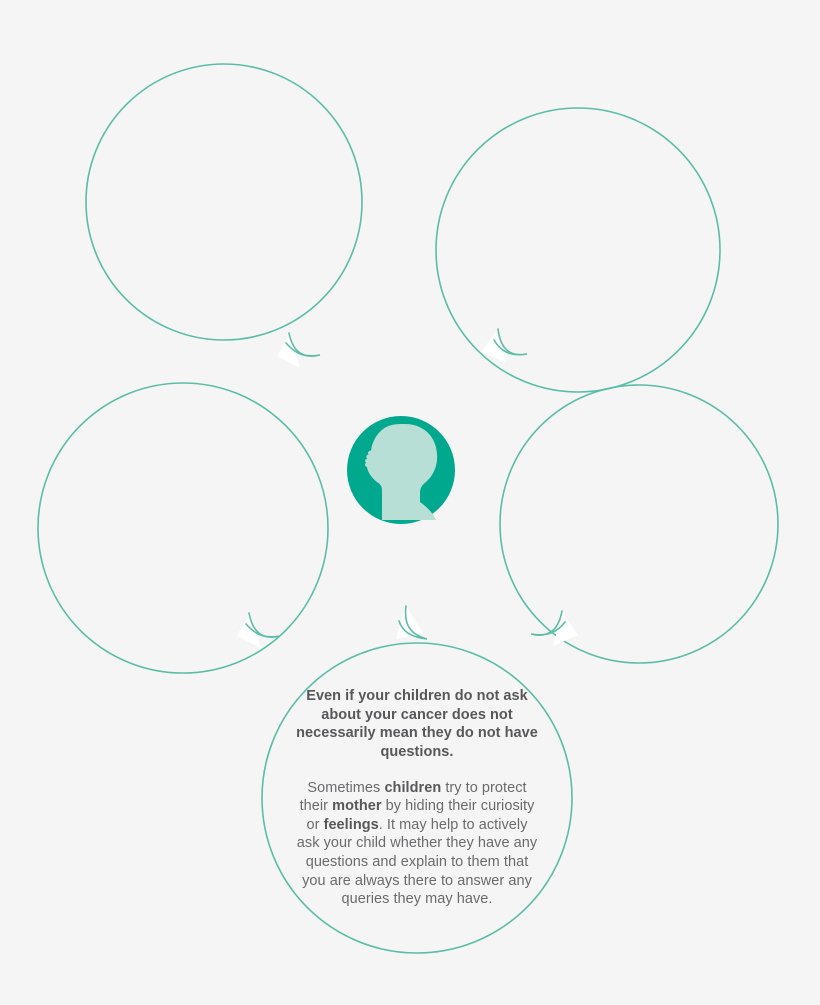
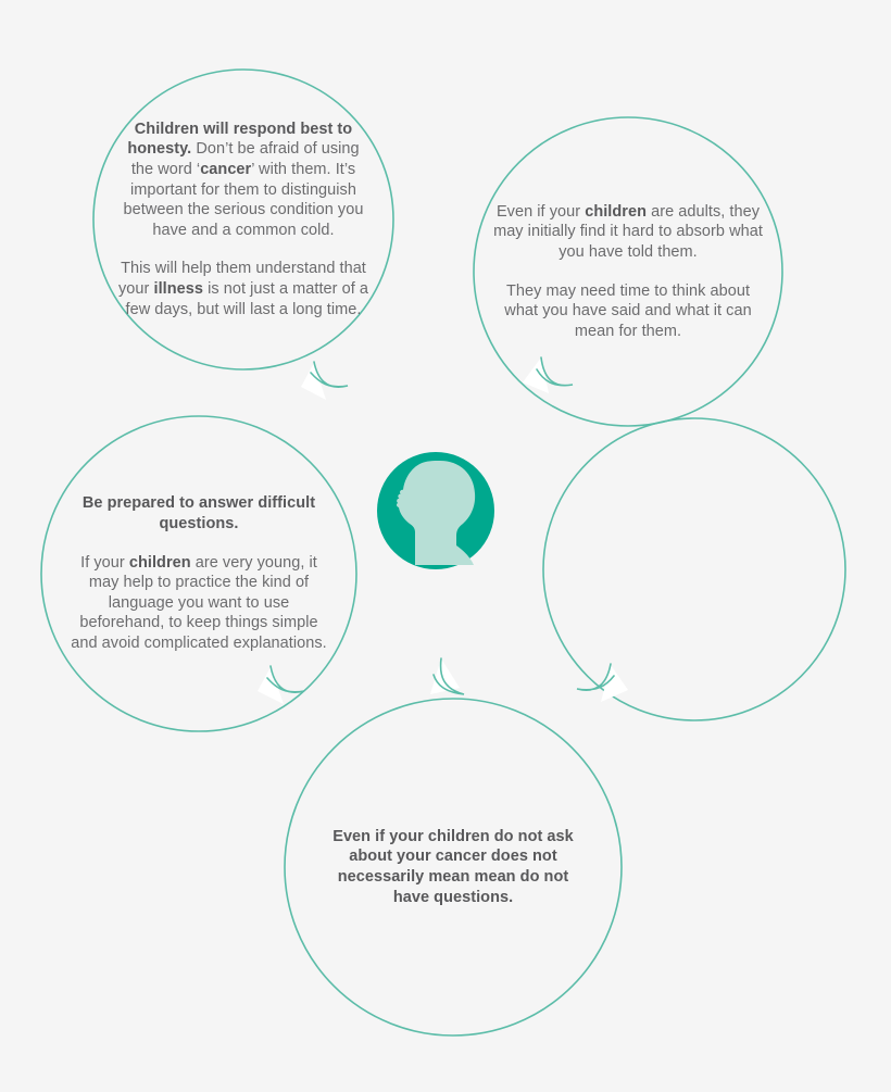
+ Children will respond best to honesty. Don’t be afraid of using the word ‘cancer’ with them. It’s important for them to distinguish between the serious condition you have and a common cold.
+ This will help them understand that your illness is not just a matter of a few days, but will last a long time.
+ Even if your children are adults, they may initially find it hard to absorb what you have told them.
+ They may need time to think about what you have said and what it can mean for them.
+ Be prepared to answer difficult questions.
+ If your children are very young, it may help to practice the kind of language you want to use beforehand, to keep things simple and avoid complicated explanations.
- Even if your children do not ask about your cancer does not necessarily mean they do not have questions.
+ Even if your children do not ask about your cancer does not necessarily mean mean do not have questions.
- Sometimes children try to protect their mother by hiding their curiosity or feelings. It may help to actively ask your child whether they have any questions and explain to them that you are always there to answer any queries they may have.
